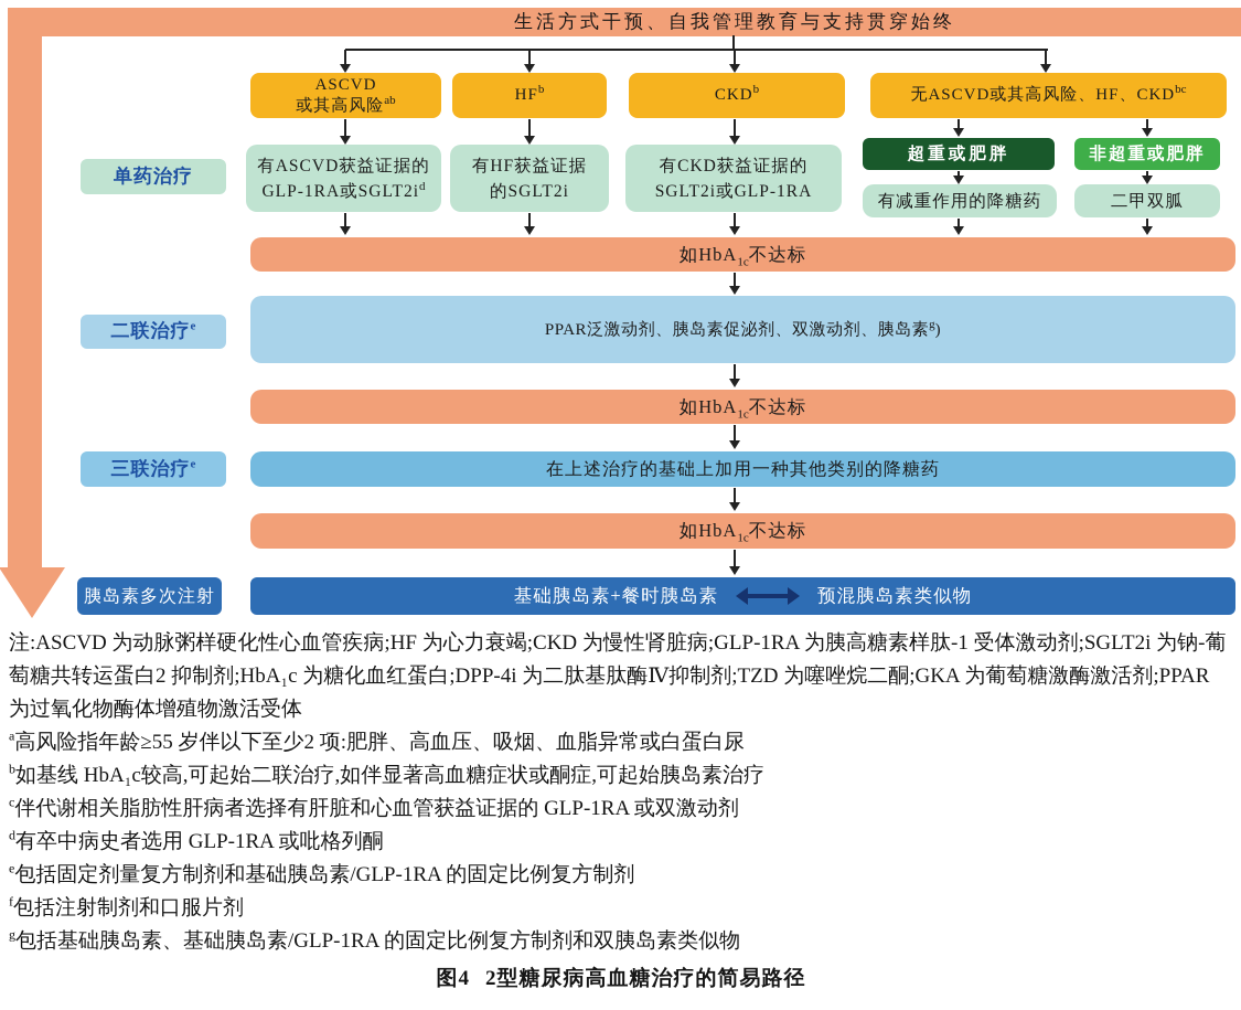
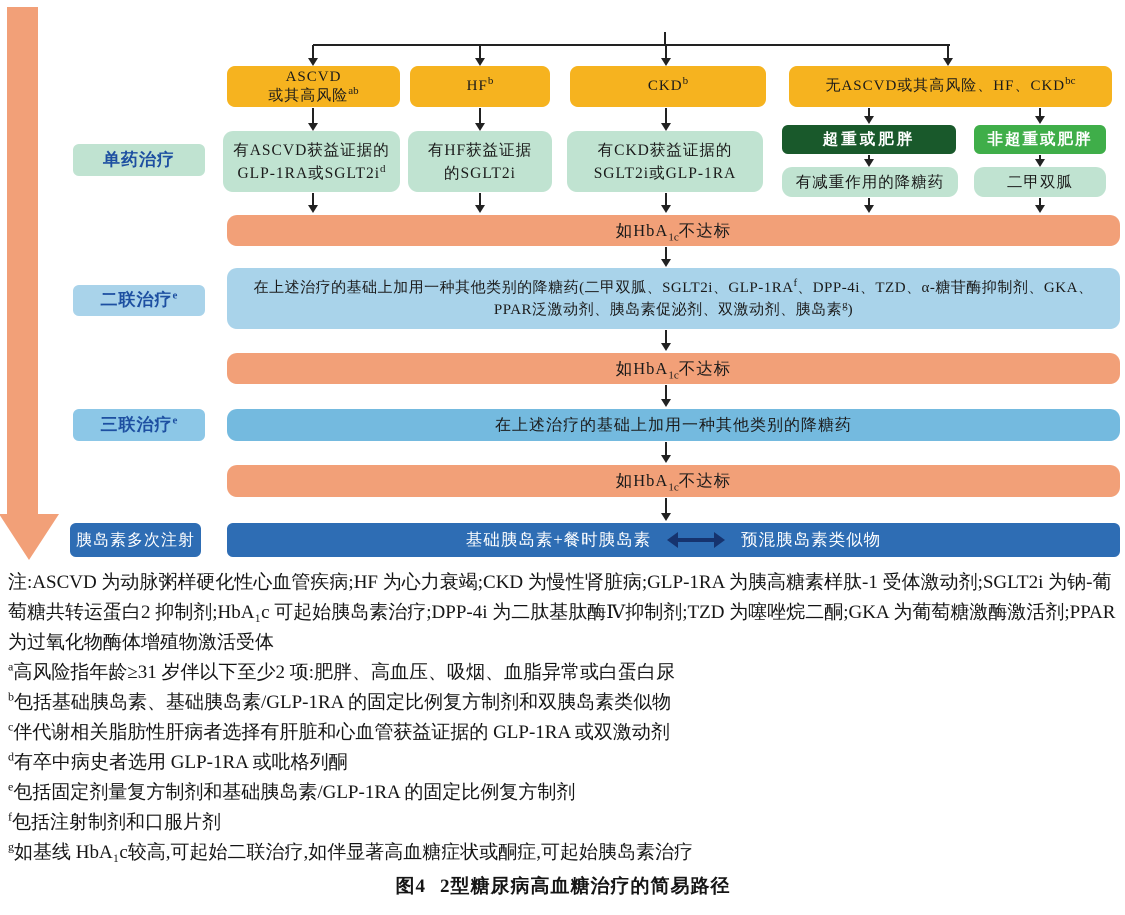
- 生活方式干预、自我管理教育与支持贯穿始终
  ASCVD
  或其高风险ab
  HFb
  CKDb
  无ASCVD或其高风险、HF、CKDbc
  单药治疗
  有ASCVD获益证据的
  GLP-1RA或SGLT2id
  有HF获益证据
  的SGLT2i
  有CKD获益证据的
  SGLT2i或GLP-1RA
  超重或肥胖
  非超重或肥胖
  有减重作用的降糖药
  二甲双胍
  如HbA1c不达标
  二联治疗e
+ 在上述治疗的基础上加用一种其他类别的降糖药(二甲双胍、SGLT2i、GLP-1RAf、DPP-4i、TZD、α-糖苷酶抑制剂、GKA、
  PPAR泛激动剂、胰岛素促泌剂、双激动剂、胰岛素g)
  如HbA1c不达标
  三联治疗e
  在上述治疗的基础上加用一种其他类别的降糖药
  如HbA1c不达标
  胰岛素多次注射
  基础胰岛素+餐时胰岛素
  预混胰岛素类似物
- 注:ASCVD 为动脉粥样硬化性心血管疾病;HF 为心力衰竭;CKD 为慢性肾脏病;GLP-1RA 为胰高糖素样肽-1 受体激动剂;SGLT2i 为钠-葡萄糖共转运蛋白2 抑制剂;HbA₁c 为糖化血红蛋白;DPP-4i 为二肽基肽酶Ⅳ抑制剂;TZD 为噻唑烷二酮;GKA 为葡萄糖激酶激活剂;PPAR 为过氧化物酶体增殖物激活受体
+ 注:ASCVD 为动脉粥样硬化性心血管疾病;HF 为心力衰竭;CKD 为慢性肾脏病;GLP-1RA 为胰高糖素样肽-1 受体激动剂;SGLT2i 为钠-葡萄糖共转运蛋白2 抑制剂;HbA₁c 可起始胰岛素治疗;DPP-4i 为二肽基肽酶Ⅳ抑制剂;TZD 为噻唑烷二酮;GKA 为葡萄糖激酶激活剂;PPAR 为过氧化物酶体增殖物激活受体
- a高风险指年龄≥55 岁伴以下至少2 项:肥胖、高血压、吸烟、血脂异常或白蛋白尿
+ a高风险指年龄≥31 岁伴以下至少2 项:肥胖、高血压、吸烟、血脂异常或白蛋白尿
- b如基线 HbA₁c较高,可起始二联治疗,如伴显著高血糖症状或酮症,可起始胰岛素治疗
+ b包括基础胰岛素、基础胰岛素/GLP-1RA 的固定比例复方制剂和双胰岛素类似物
  c伴代谢相关脂肪性肝病者选择有肝脏和心血管获益证据的 GLP-1RA 或双激动剂
  d有卒中病史者选用 GLP-1RA 或吡格列酮
  e包括固定剂量复方制剂和基础胰岛素/GLP-1RA 的固定比例复方制剂
  f包括注射制剂和口服片剂
- g包括基础胰岛素、基础胰岛素/GLP-1RA 的固定比例复方制剂和双胰岛素类似物
+ g如基线 HbA₁c较高,可起始二联治疗,如伴显著高血糖症状或酮症,可起始胰岛素治疗
  图4 2型糖尿病高血糖治疗的简易路径
